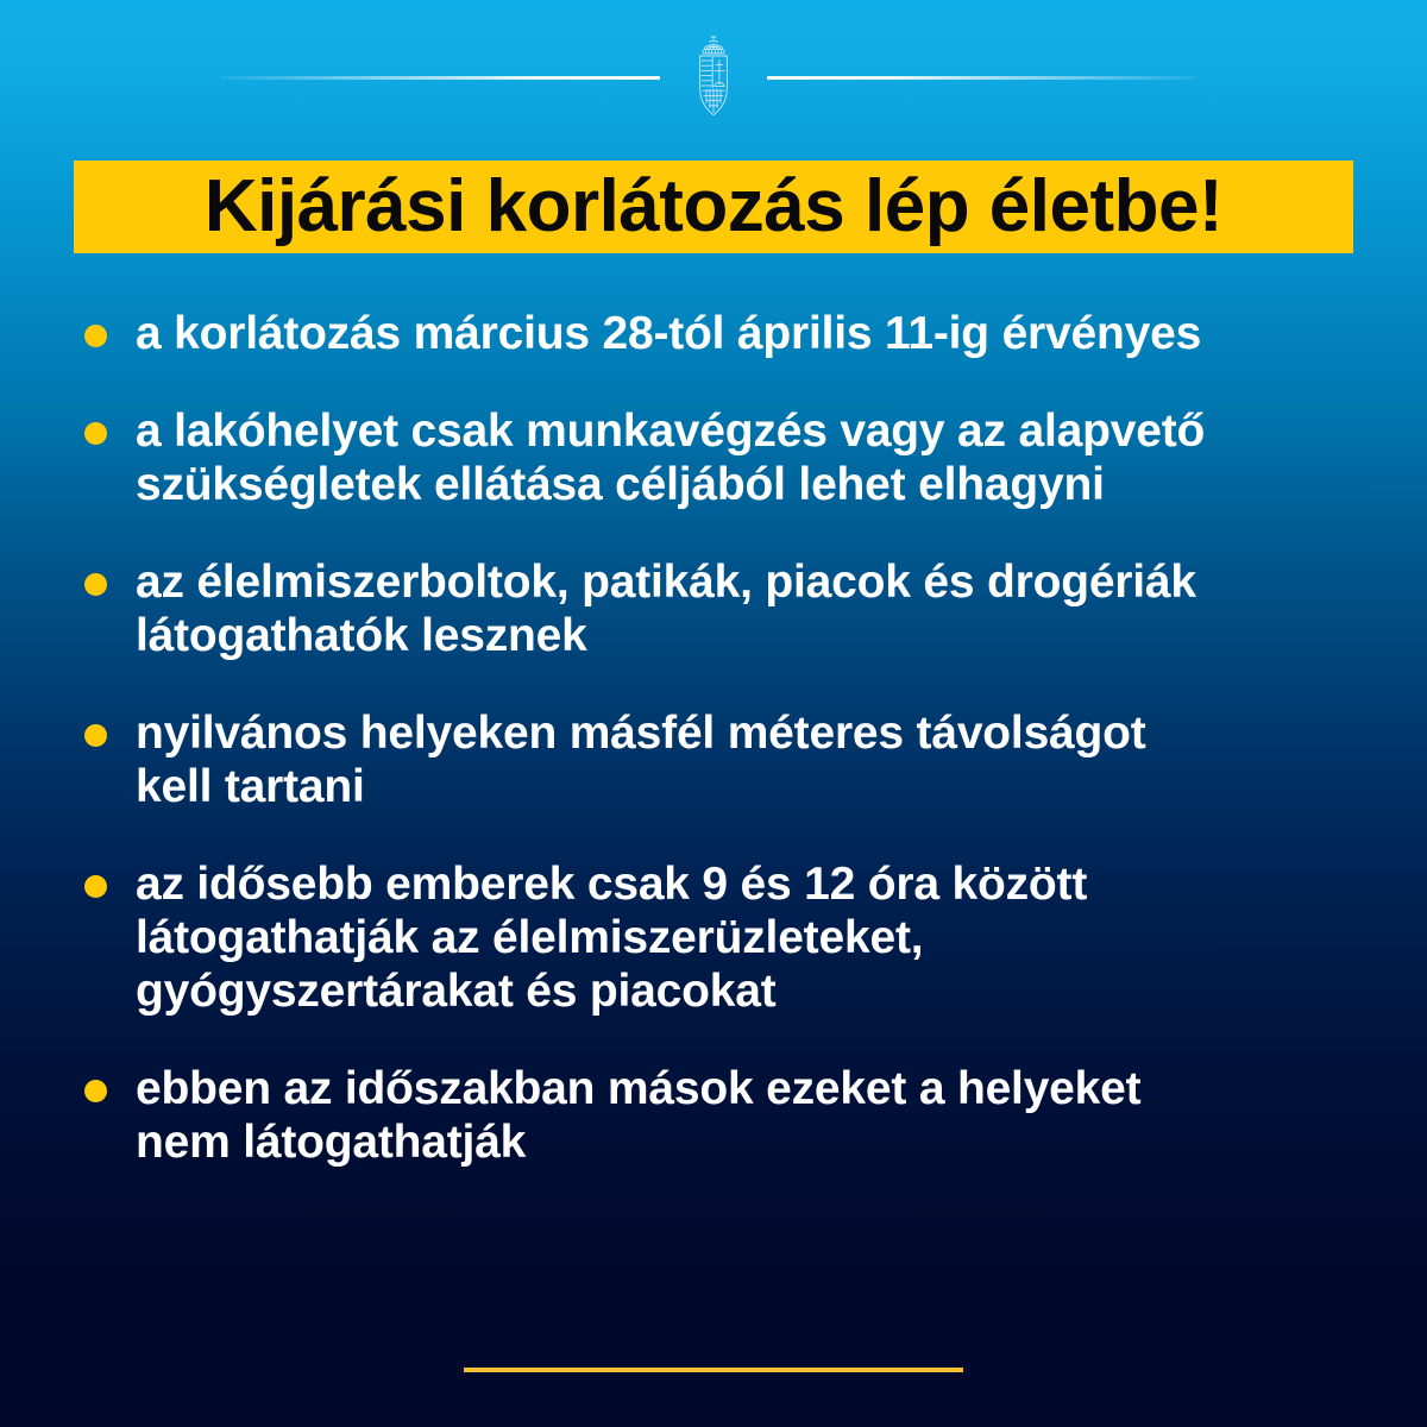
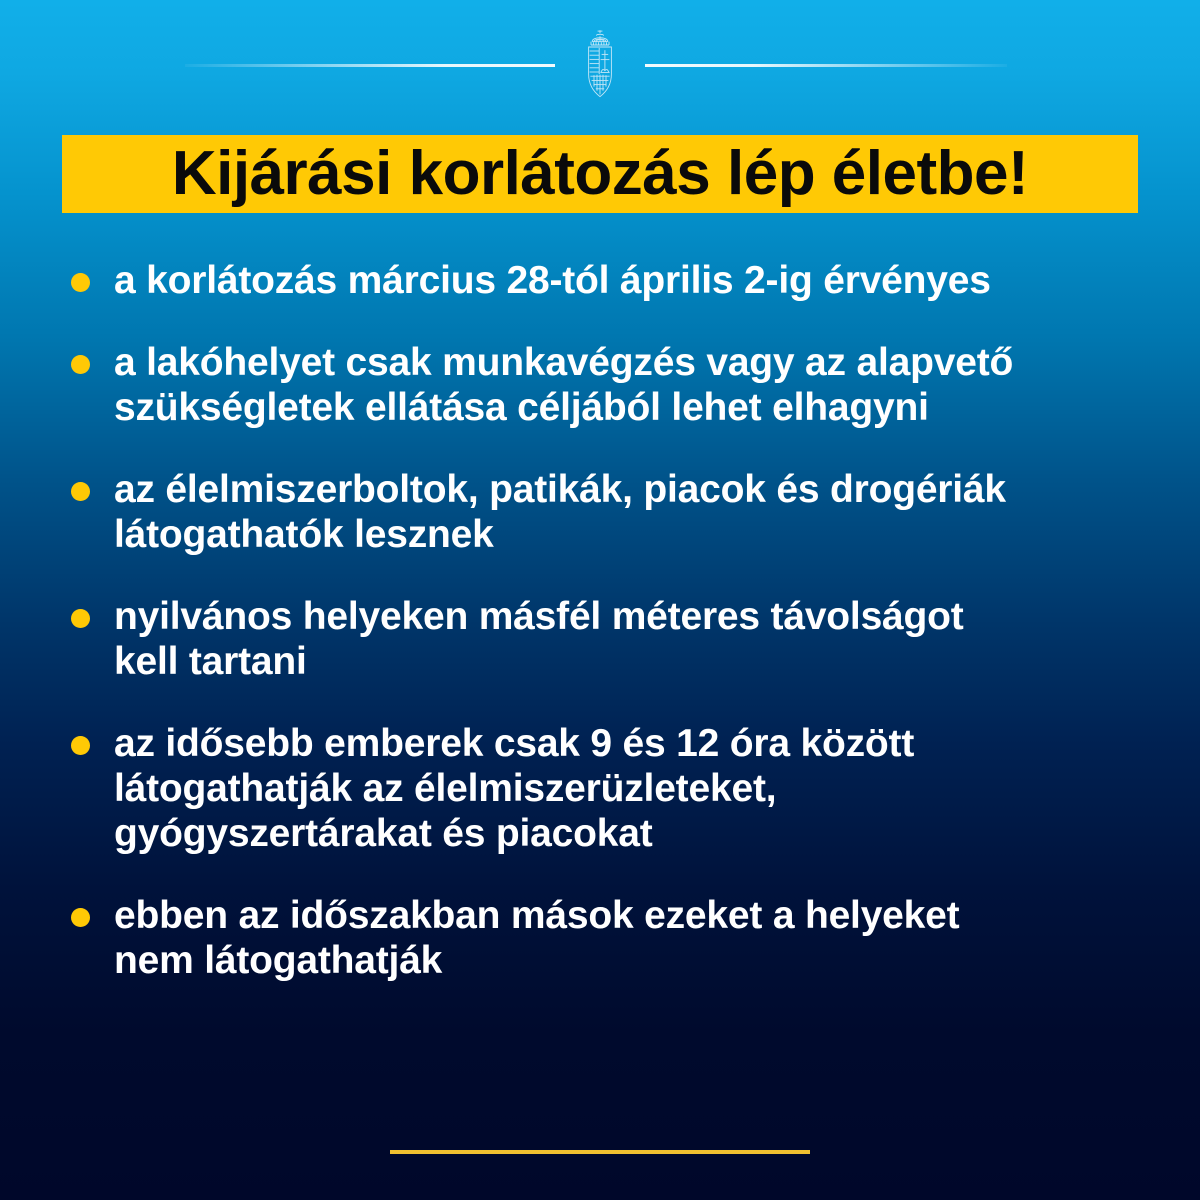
  Kijárási korlátozás lép életbe!
- a korlátozás március 28-tól április 11-ig érvényes
+ a korlátozás március 28-tól április 2-ig érvényes
  a lakóhelyet csak munkavégzés vagy az alapvető
  szükségletek ellátása céljából lehet elhagyni
  az élelmiszerboltok, patikák, piacok és drogériák
  látogathatók lesznek
  nyilvános helyeken másfél méteres távolságot
  kell tartani
  az idősebb emberek csak 9 és 12 óra között
  látogathatják az élelmiszerüzleteket,
  gyógyszertárakat és piacokat
  ebben az időszakban mások ezeket a helyeket
  nem látogathatják
